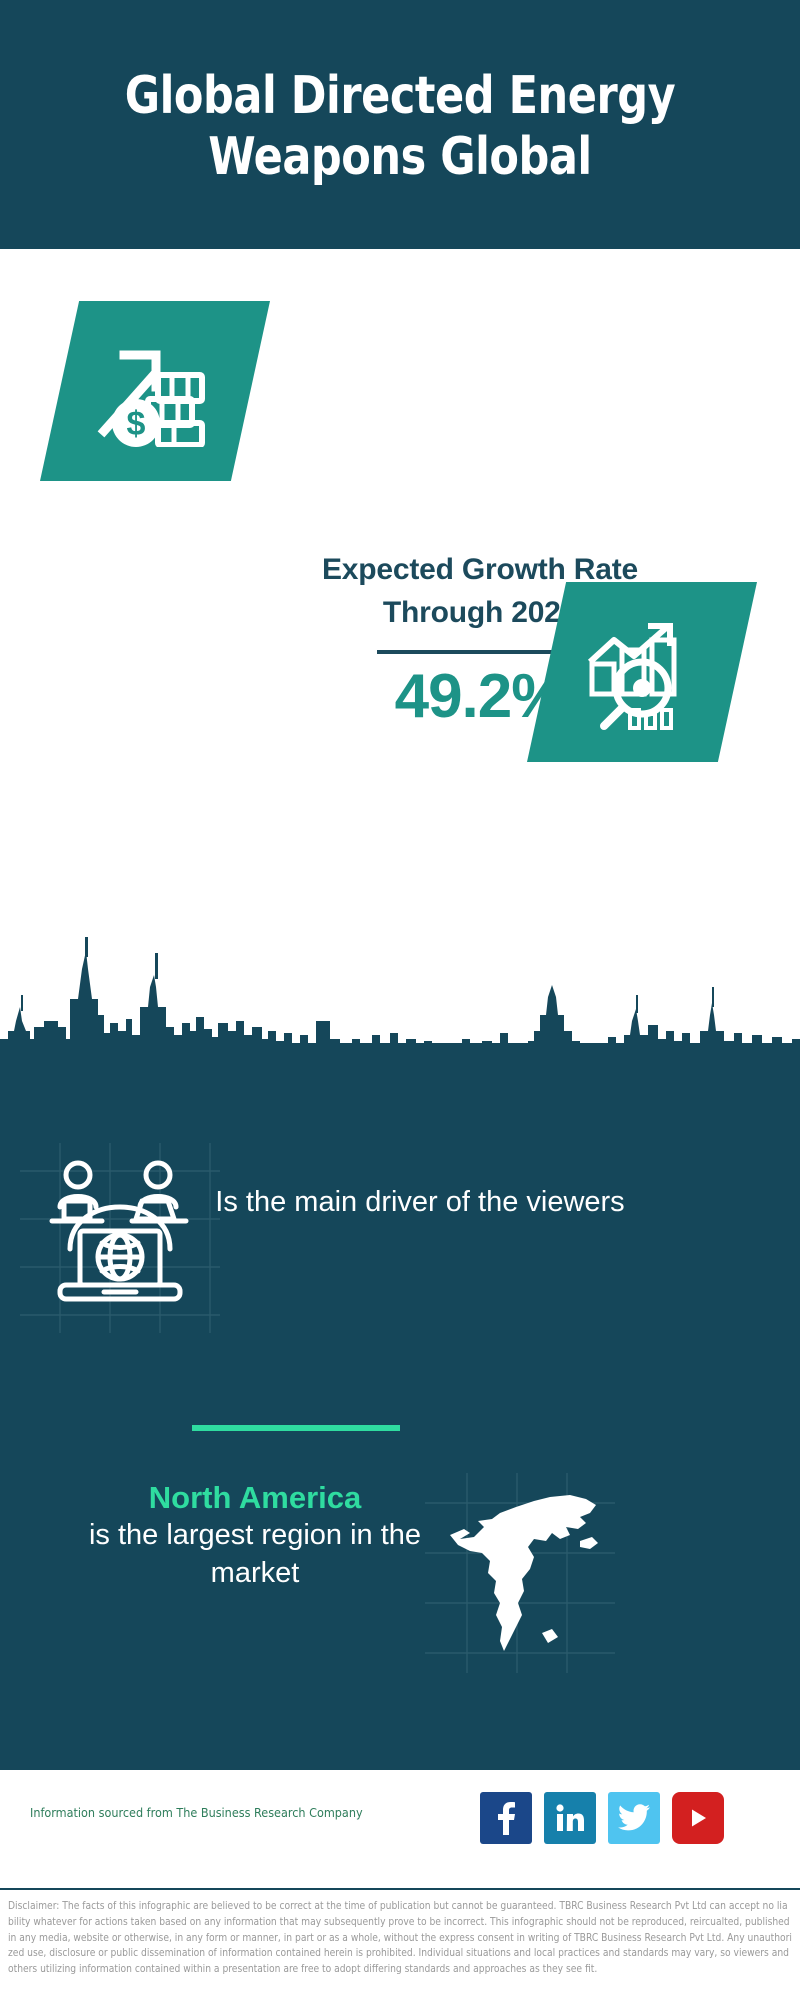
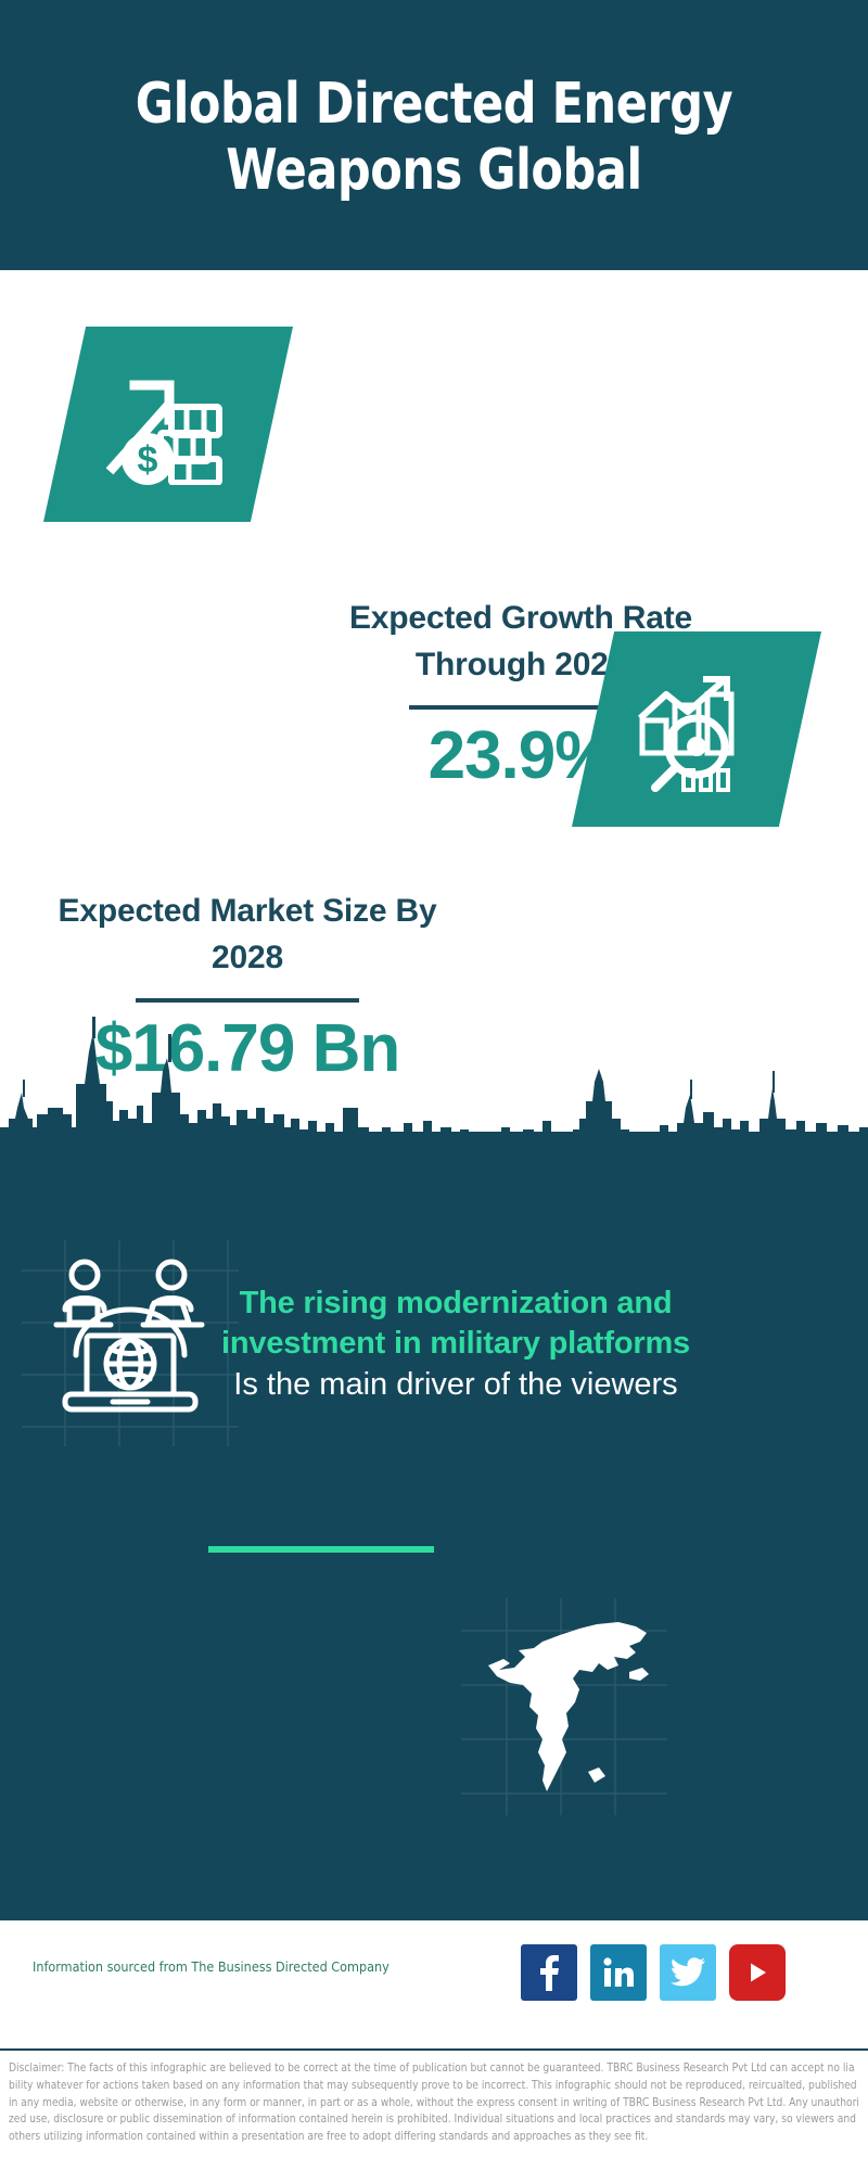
  Global Directed Energy Weapons Global
  $
  Expected Growth Rate Through 202
- 49.2%
+ 23.9%
+ Expected Market Size By 2028
+ $16.79 Bn
+ The rising modernization and investment in military platforms
  Is the main driver of the viewers
- North America
- is the largest region in the market
- Information sourced from The Business Research Company
+ Information sourced from The Business Directed Company
  Disclaimer: The facts of this infographic are believed to be correct at the time of publication but cannot be guaranteed. TBRC Business Research Pvt Ltd can accept no liability whatever for actions taken based on any information that may subsequently prove to be incorrect. This infographic should not be reproduced, reircualted, published in any media, website or otherwise, in any form or manner, in part or as a whole, without the express consent in writing of TBRC Business Research Pvt Ltd. Any unauthorized use, disclosure or public dissemination of information contained herein is prohibited. Individual situations and local practices and standards may vary, so viewers and others utilizing information contained within a presentation are free to adopt differing standards and approaches as they see fit.
